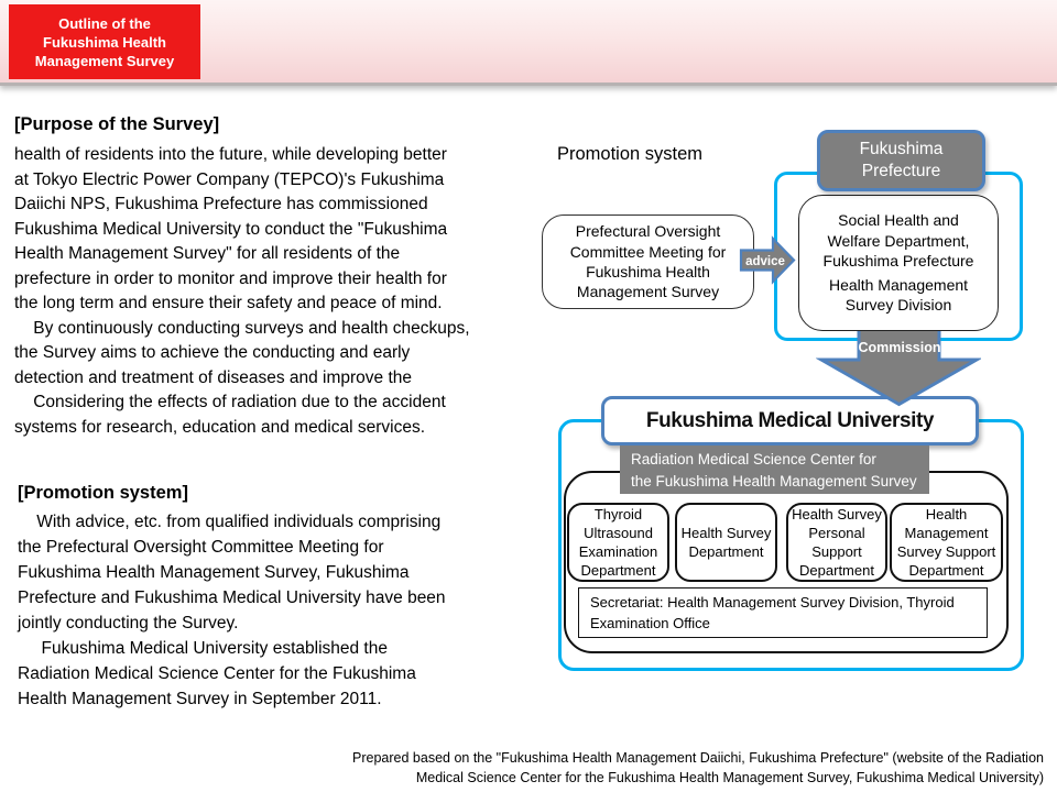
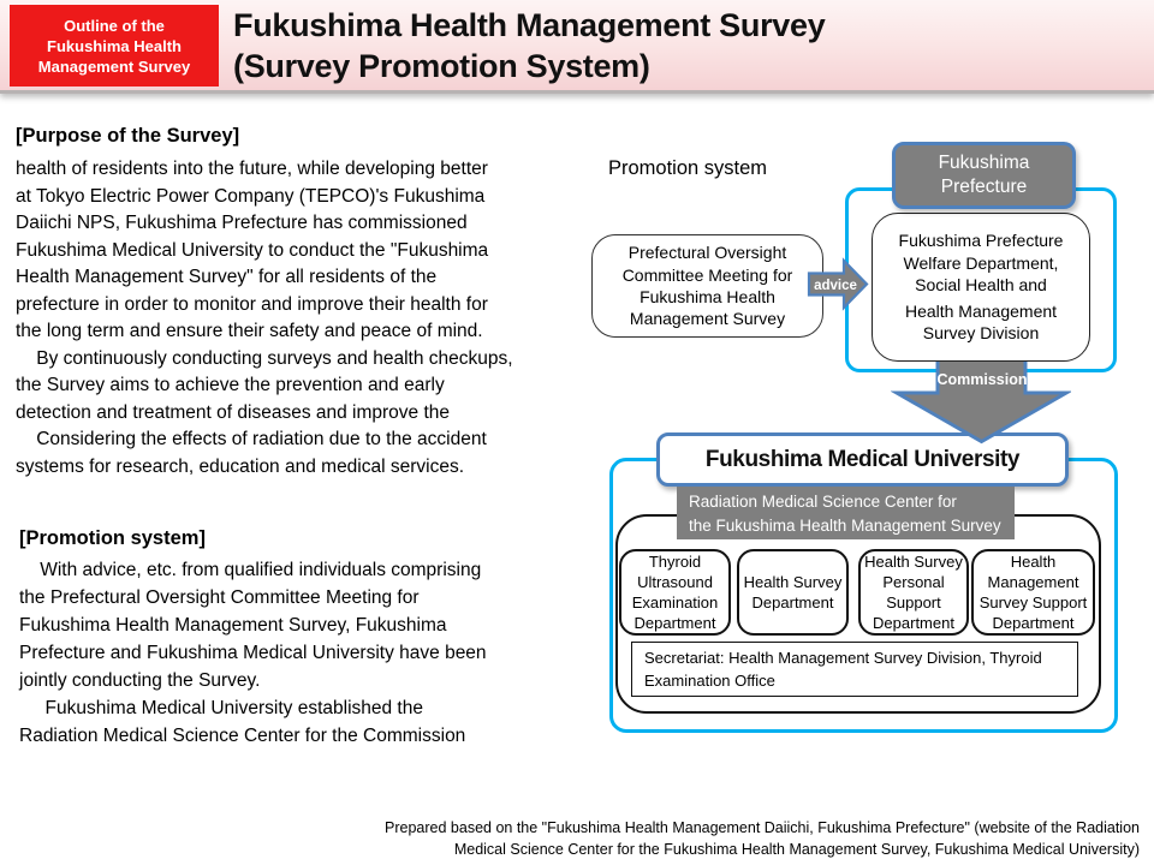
  Outline of the
  Fukushima Health
  Management Survey
+ Fukushima Health Management Survey
+ (Survey Promotion System)
  [Purpose of the Survey]
  health of residents into the future, while developing better
  at Tokyo Electric Power Company (TEPCO)'s Fukushima
  Daiichi NPS, Fukushima Prefecture has commissioned
  Fukushima Medical University to conduct the "Fukushima
  Health Management Survey" for all residents of the
  prefecture in order to monitor and improve their health for
  the long term and ensure their safety and peace of mind.
  By continuously conducting surveys and health checkups,
- the Survey aims to achieve the conducting and early
+ the Survey aims to achieve the prevention and early
  detection and treatment of diseases and improve the
  Considering the effects of radiation due to the accident
  systems for research, education and medical services.
  [Promotion system]
  With advice, etc. from qualified individuals comprising
  the Prefectural Oversight Committee Meeting for
  Fukushima Health Management Survey, Fukushima
  Prefecture and Fukushima Medical University have been
  jointly conducting the Survey.
  Fukushima Medical University established the
- Radiation Medical Science Center for the Fukushima
+ Radiation Medical Science Center for the Commission
- Health Management Survey in September 2011.
  Promotion system
  Fukushima
  Prefecture
  Prefectural Oversight
  Committee Meeting for
  Fukushima Health
  Management Survey
  advice
  Commission
- Social Health and
+ Fukushima Prefecture
  Welfare Department,
- Fukushima Prefecture
+ Social Health and
  Health Management
  Survey Division
  Fukushima Medical University
  Radiation Medical Science Center for
  the Fukushima Health Management Survey
  Thyroid
  Ultrasound
  Examination
  Department
  Health Survey
  Department
  Health Survey
  Personal
  Support
  Department
  Health
  Management
  Survey Support
  Department
  Secretariat: Health Management Survey Division, Thyroid
  Examination Office
  Prepared based on the "Fukushima Health Management Daiichi, Fukushima Prefecture" (website of the Radiation
  Medical Science Center for the Fukushima Health Management Survey, Fukushima Medical University)
